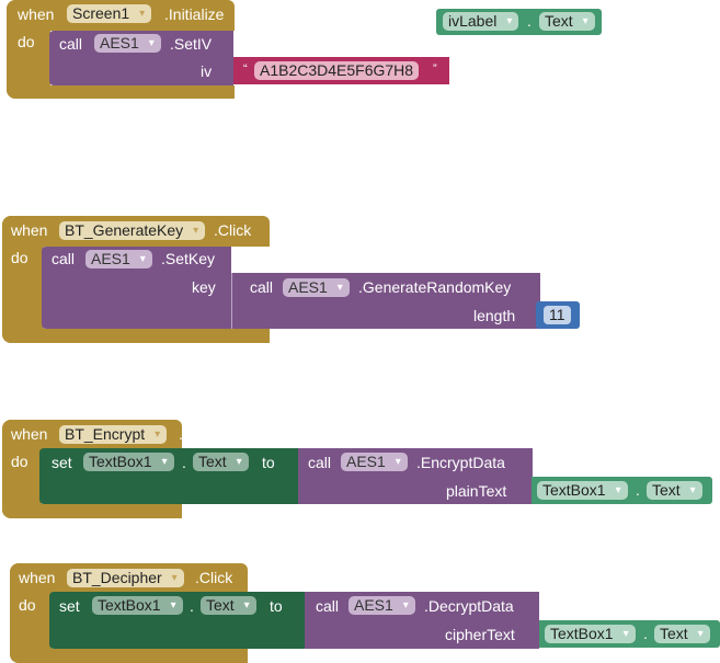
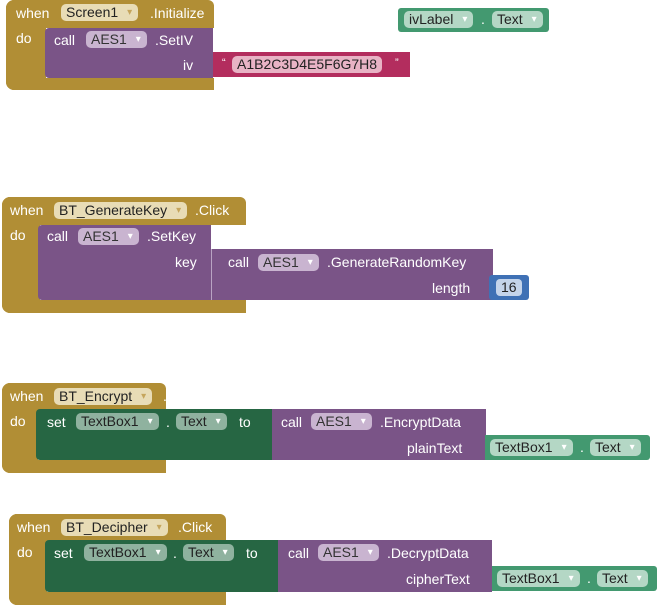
  when
  Screen1
  .Initialize
  do
  call
  AES1
  .SetIV
  iv
  “
  A1B2C3D4E5F6G7H8
  ”
  ivLabel
  .
  Text
  when
  BT_GenerateKey
  .Click
  do
  call
  AES1
  .SetKey
  key
  call
  AES1
  .GenerateRandomKey
  length
- 11
+ 16
  when
  BT_Encrypt
  .Click
  do
  set
  TextBox1
  .
  Text
  to
  call
  AES1
  .EncryptData
  plainText
  TextBox1
  .
  Text
  when
  BT_Decipher
  .Click
  do
  set
  TextBox1
  .
  Text
  to
  call
  AES1
  .DecryptData
  cipherText
  TextBox1
  .
  Text
